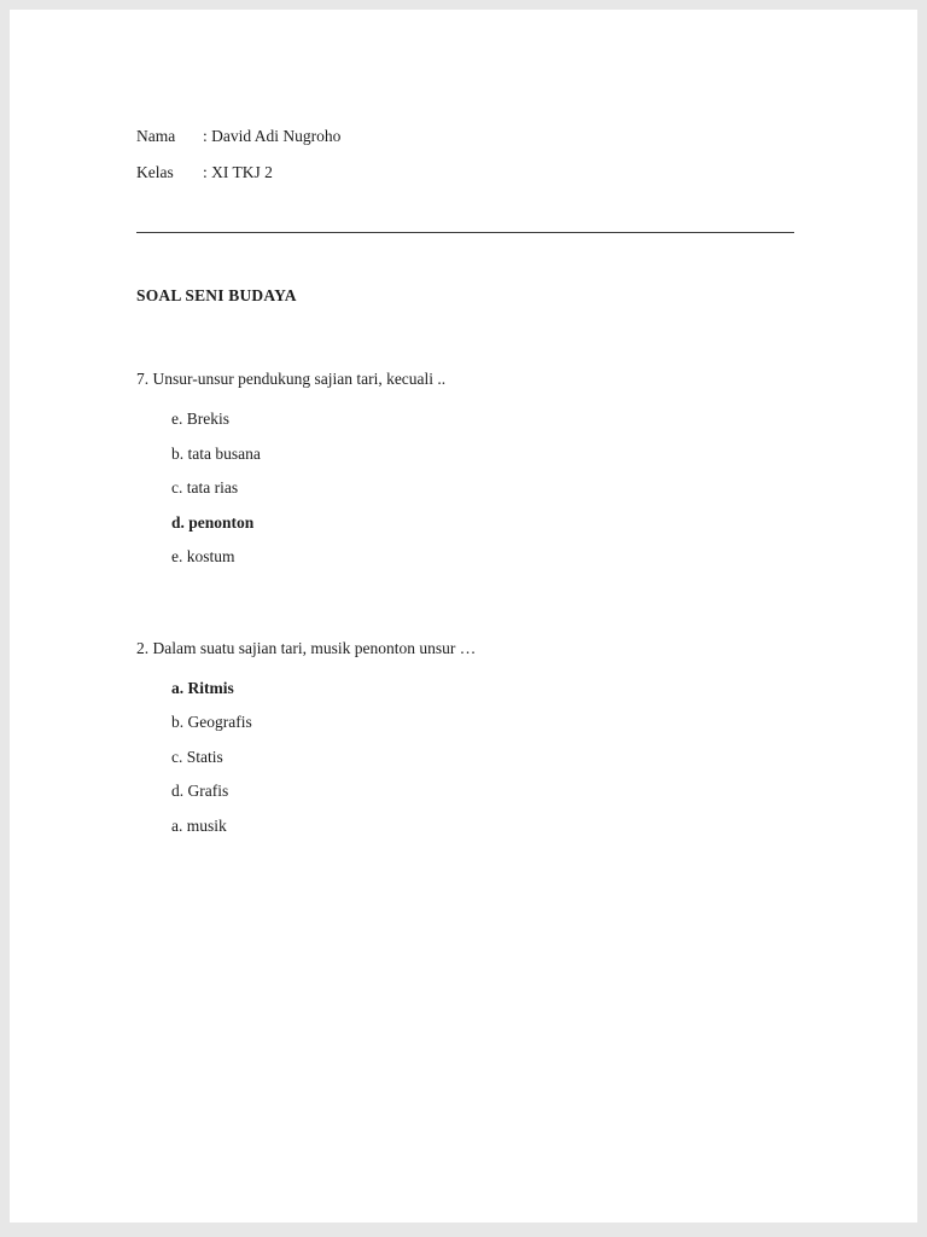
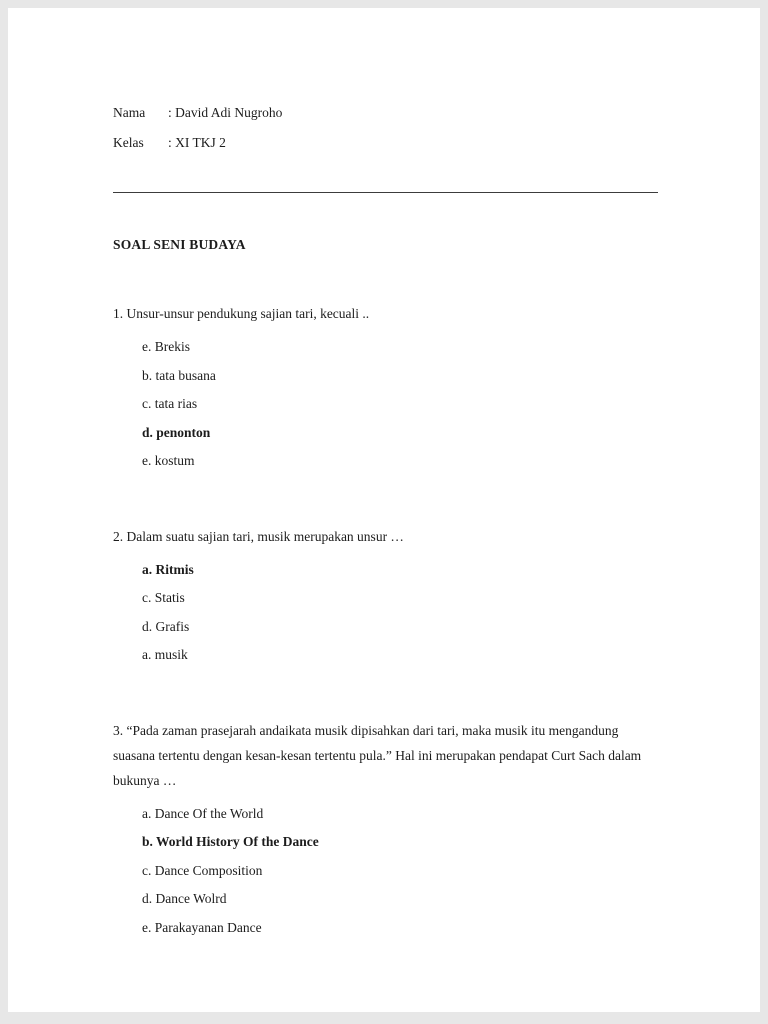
  Nama
  : David Adi Nugroho
  Kelas
  : XI TKJ 2
  SOAL SENI BUDAYA
- 7. Unsur-unsur pendukung sajian tari, kecuali ..
+ 1. Unsur-unsur pendukung sajian tari, kecuali ..
  e. Brekis
  b. tata busana
  c. tata rias
  d. penonton
  e. kostum
- 2. Dalam suatu sajian tari, musik penonton unsur …
+ 2. Dalam suatu sajian tari, musik merupakan unsur …
  a. Ritmis
- b. Geografis
  c. Statis
  d. Grafis
  a. musik
+ 3. “Pada zaman prasejarah andaikata musik dipisahkan dari tari, maka musik itu mengandung suasana tertentu dengan kesan-kesan tertentu pula.” Hal ini merupakan pendapat Curt Sach dalam bukunya …
+ a. Dance Of the World
+ b. World History Of the Dance
+ c. Dance Composition
+ d. Dance Wolrd
+ e. Parakayanan Dance
